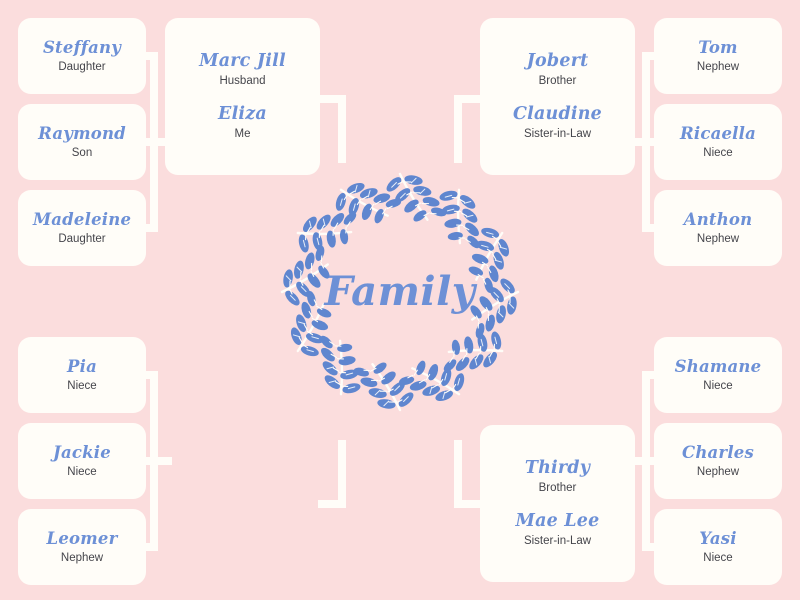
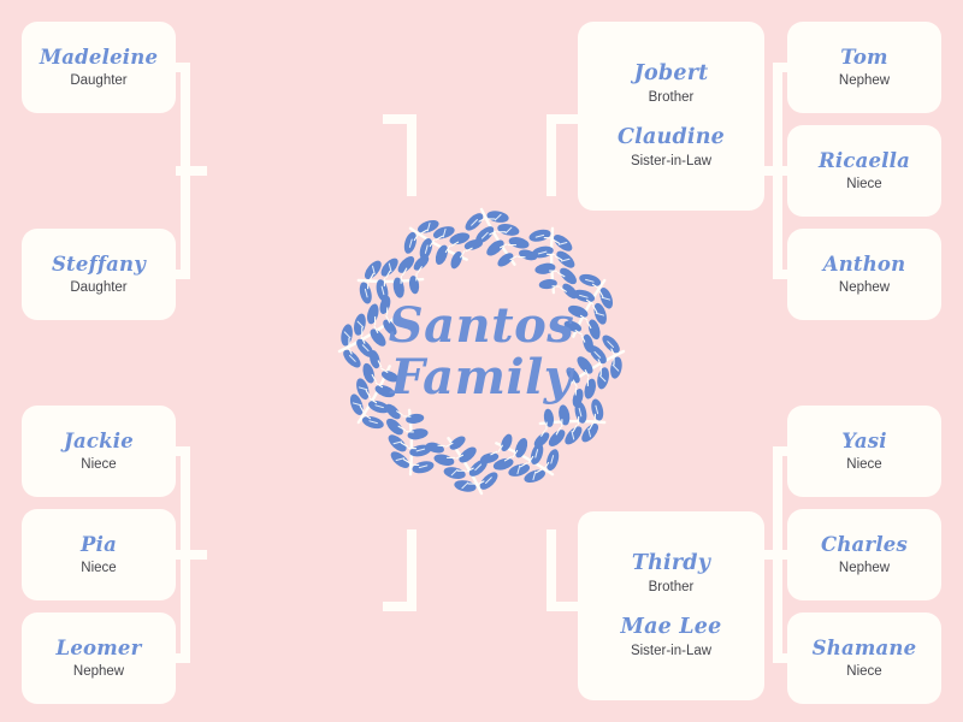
- Steffany
+ Madeleine
  Daughter
- Raymond
- Son
- Madeleine
+ Steffany
  Daughter
- Marc Jill
- Husband
- Eliza
- Me
  Jobert
  Brother
  Claudine
  Sister-in-Law
  Tom
  Nephew
  Ricaella
  Niece
  Anthon
  Nephew
- Pia
+ Jackie
  Niece
- Jackie
+ Pia
  Niece
  Leomer
  Nephew
  Thirdy
  Brother
  Mae Lee
  Sister-in-Law
- Shamane
+ Yasi
  Niece
  Charles
  Nephew
- Yasi
+ Shamane
  Niece
+ Santos
  Family
